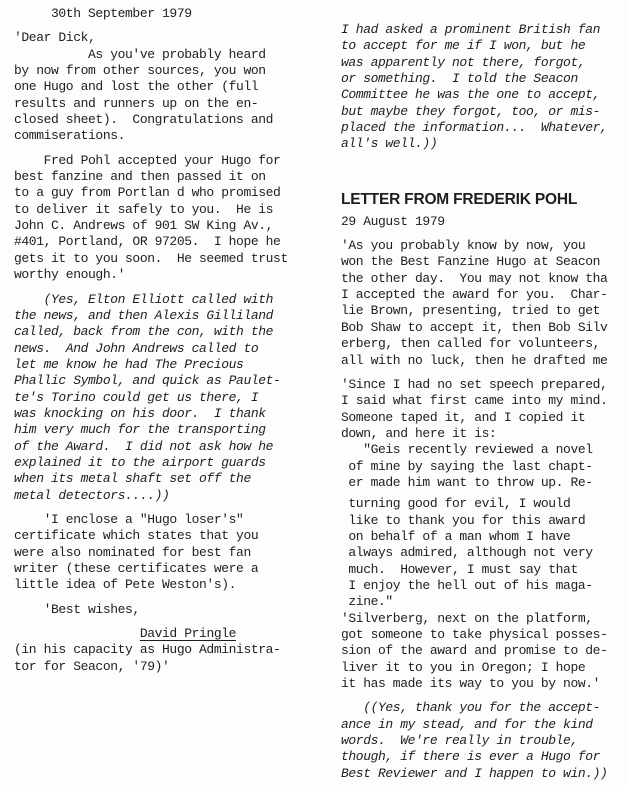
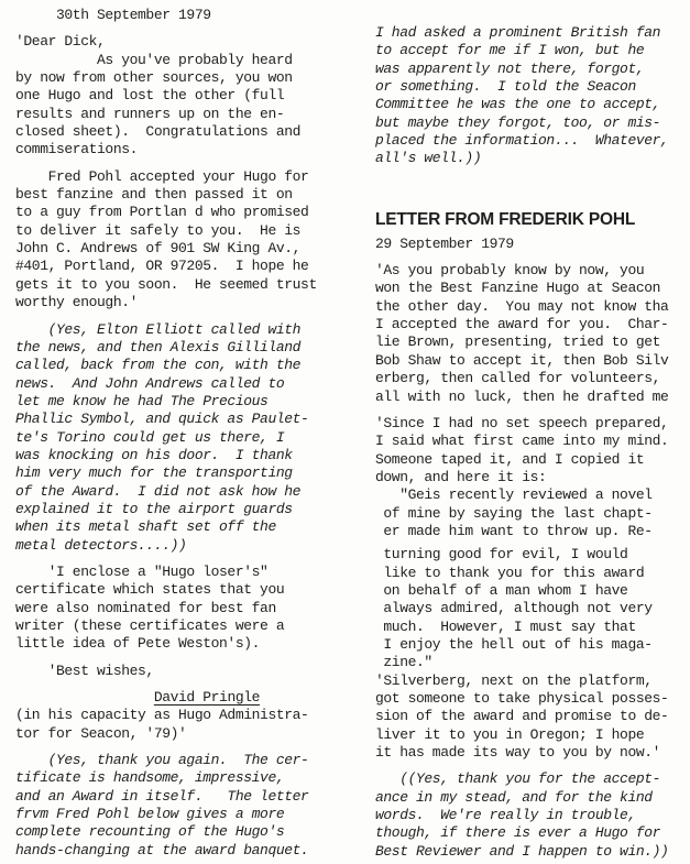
  30th September 1979
  'Dear Dick,
  As you've probably heard
  by now from other sources, you won
  one Hugo and lost the other (full
  results and runners up on the en-
  closed sheet). Congratulations and
  commiserations.
  Fred Pohl accepted your Hugo for
  best fanzine and then passed it on
  to a guy from Portlan d who promised
  to deliver it safely to you. He is
  John C. Andrews of 901 SW King Av.,
  #401, Portland, OR 97205. I hope he
  gets it to you soon. He seemed trust
  worthy enough.'
  (Yes, Elton Elliott called with
  the news, and then Alexis Gilliland
  called, back from the con, with the
  news. And John Andrews called to
  let me know he had The Precious
  Phallic Symbol, and quick as Paulet-
  te's Torino could get us there, I
  was knocking on his door. I thank
  him very much for the transporting
  of the Award. I did not ask how he
  explained it to the airport guards
  when its metal shaft set off the
  metal detectors....))
  'I enclose a "Hugo loser's"
  certificate which states that you
  were also nominated for best fan
  writer (these certificates were a
  little idea of Pete Weston's).
  'Best wishes,
  David Pringle
  (in his capacity as Hugo Administra-
  tor for Seacon, '79)'
+ (Yes, thank you again. The cer-
+ tificate is handsome, impressive,
+ and an Award in itself. The letter
+ frvm Fred Pohl below gives a more
+ complete recounting of the Hugo's
+ hands-changing at the award banquet.
  I had asked a prominent British fan
  to accept for me if I won, but he
  was apparently not there, forgot,
  or something. I told the Seacon
  Committee he was the one to accept,
  but maybe they forgot, too, or mis-
  placed the information... Whatever,
  all's well.))
  LETTER FROM FREDERIK POHL
- 29 August 1979
+ 29 September 1979
  'As you probably know by now, you
  won the Best Fanzine Hugo at Seacon
  the other day. You may not know tha
  I accepted the award for you. Char-
  lie Brown, presenting, tried to get
  Bob Shaw to accept it, then Bob Silv
  erberg, then called for volunteers,
  all with no luck, then he drafted me
  'Since I had no set speech prepared,
  I said what first came into my mind.
  Someone taped it, and I copied it
  down, and here it is:
  "Geis recently reviewed a novel
  of mine by saying the last chapt-
  er made him want to throw up. Re-
  turning good for evil, I would
  like to thank you for this award
  on behalf of a man whom I have
  always admired, although not very
  much. However, I must say that
  I enjoy the hell out of his maga-
  zine."
  'Silverberg, next on the platform,
  got someone to take physical posses-
  sion of the award and promise to de-
  liver it to you in Oregon; I hope
  it has made its way to you by now.'
  ((Yes, thank you for the accept-
  ance in my stead, and for the kind
  words. We're really in trouble,
  though, if there is ever a Hugo for
  Best Reviewer and I happen to win.))
